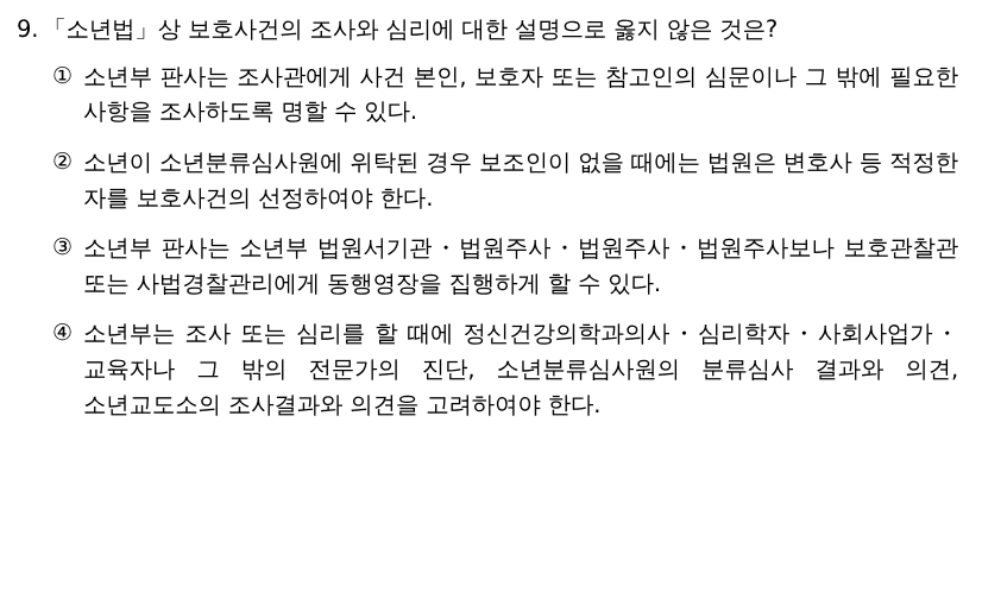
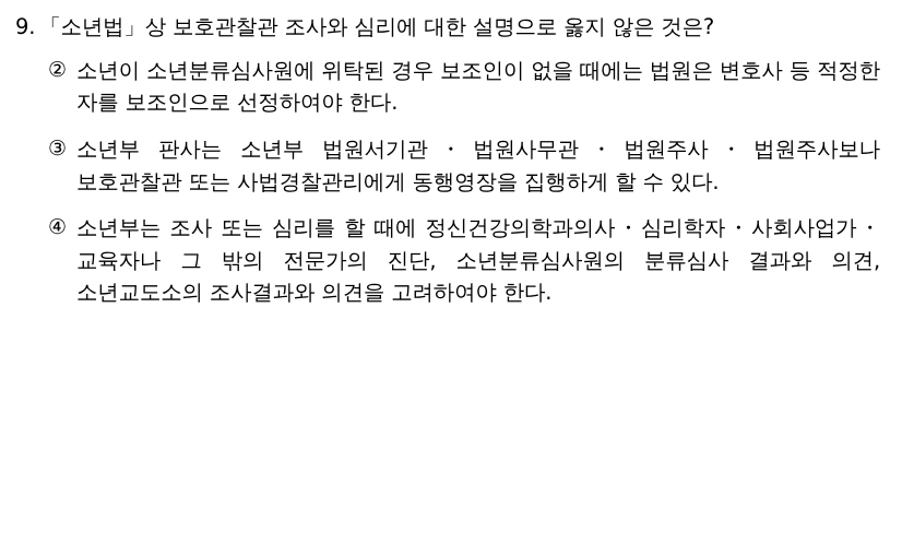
  9.
- 「소년법」상 보호사건의 조사와 심리에 대한 설명으로 옳지 않은 것은?
+ 「소년법」상 보호관찰관 조사와 심리에 대한 설명으로 옳지 않은 것은?
- ①
- 소년부 판사는 조사관에게 사건 본인, 보호자 또는 참고인의 심문이나 그 밖에 필요한 사항을 조사하도록 명할 수 있다.
  ②
- 소년이 소년분류심사원에 위탁된 경우 보조인이 없을 때에는 법원은 변호사 등 적정한 자를 보호사건의 선정하여야 한다.
+ 소년이 소년분류심사원에 위탁된 경우 보조인이 없을 때에는 법원은 변호사 등 적정한 자를 보조인으로 선정하여야 한다.
  ③
- 소년부 판사는 소년부 법원서기관・법원주사・법원주사・법원주사보나 보호관찰관 또는 사법경찰관리에게 동행영장을 집행하게 할 수 있다.
+ 소년부 판사는 소년부 법원서기관・법원사무관・법원주사・법원주사보나 보호관찰관 또는 사법경찰관리에게 동행영장을 집행하게 할 수 있다.
  ④
  소년부는 조사 또는 심리를 할 때에 정신건강의학과의사・심리학자・사회사업가・교육자나 그 밖의 전문가의 진단, 소년분류심사원의 분류심사 결과와 의견, 소년교도소의 조사결과와 의견을 고려하여야 한다.
